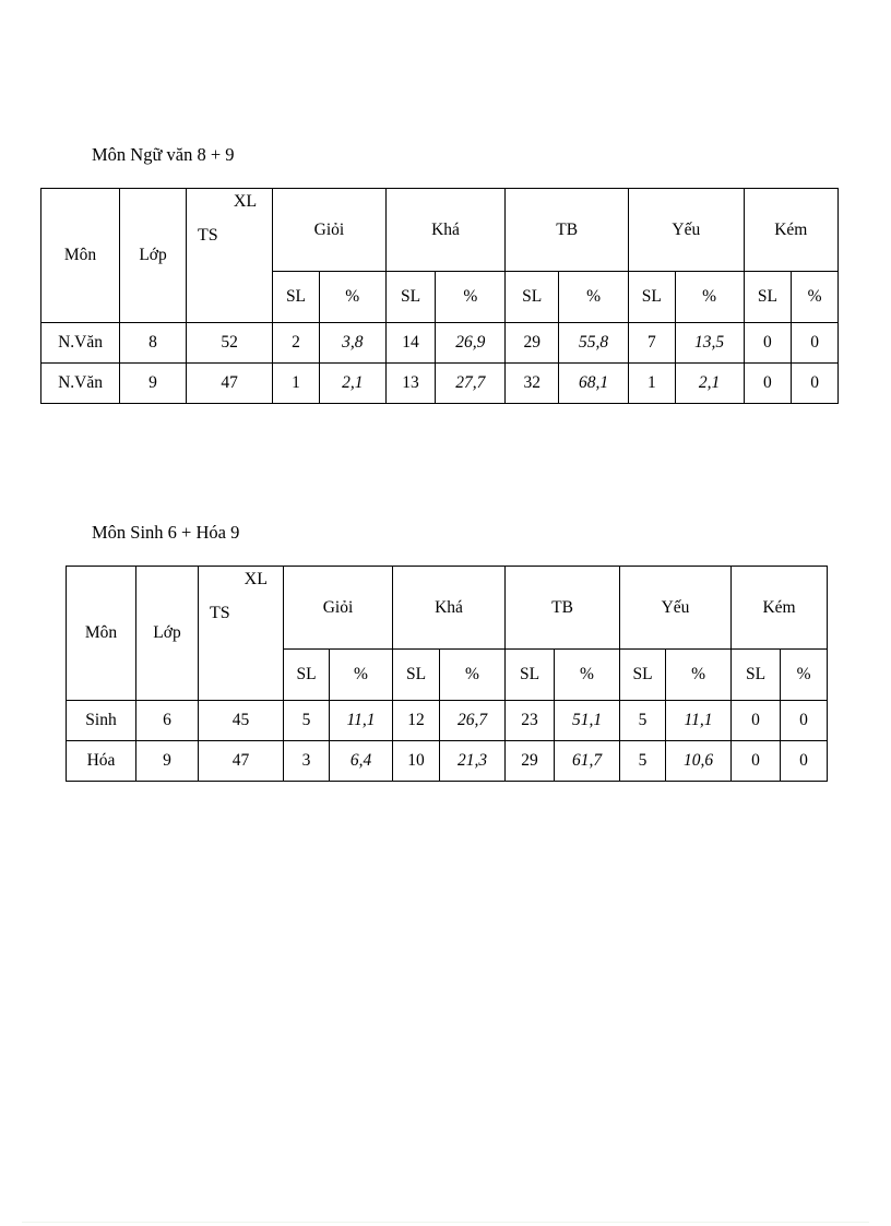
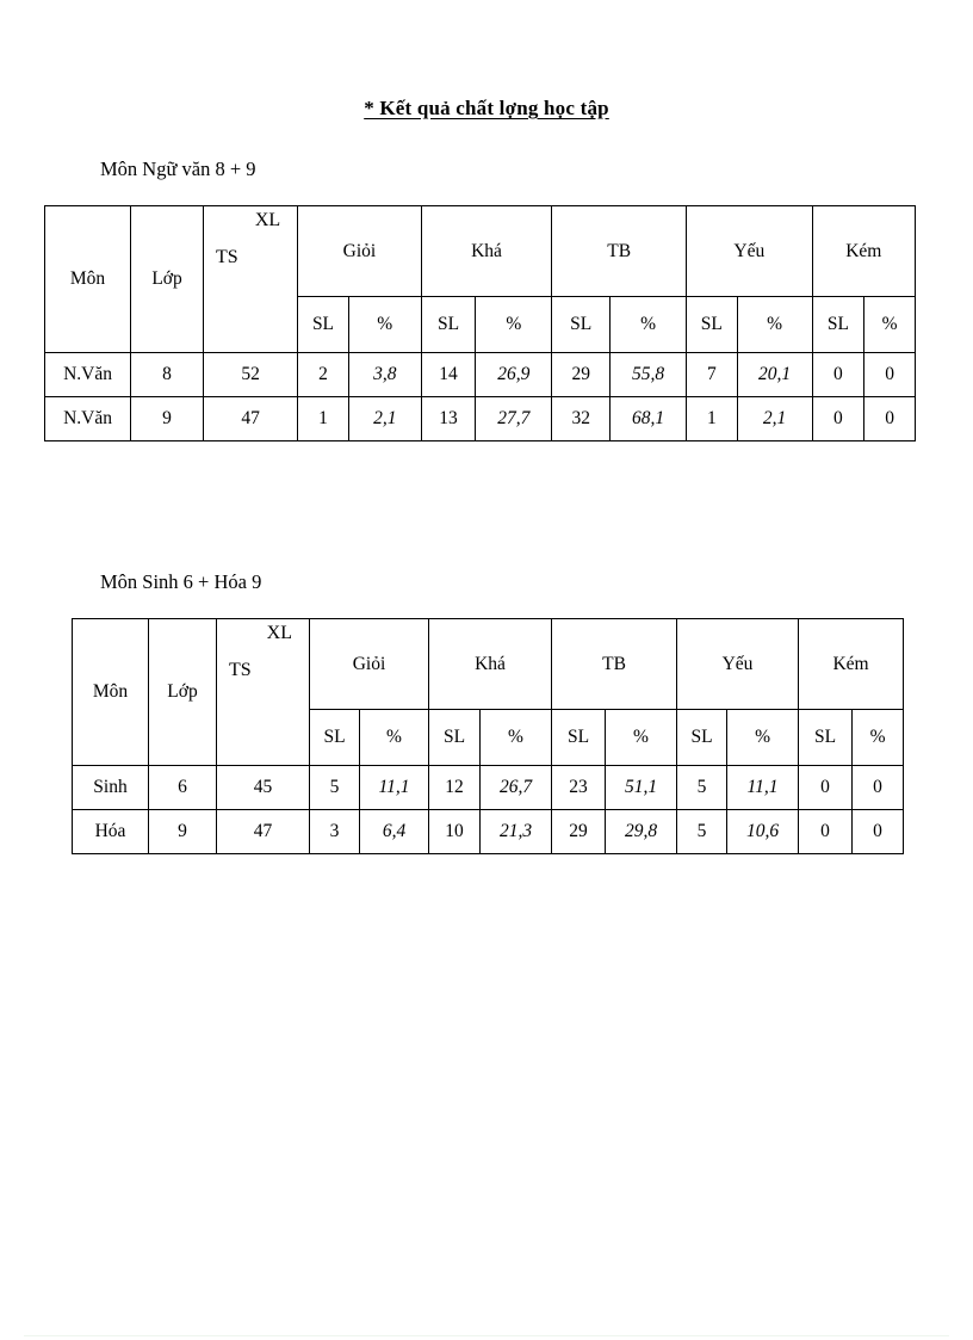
+ * Kết quả chất lợng học tập
  Môn Ngữ văn 8 + 9
  Môn	Lớp	XL TS	Giỏi	Khá	TB	Yếu	Kém
  SL	%	SL	%	SL	%	SL	%	SL	%
- N.Văn	8	52	2	3,8	14	26,9	29	55,8	7	13,5	0	0
+ N.Văn	8	52	2	3,8	14	26,9	29	55,8	7	20,1	0	0
  N.Văn	9	47	1	2,1	13	27,7	32	68,1	1	2,1	0	0
  Môn Sinh 6 + Hóa 9
  Môn	Lớp	XL TS	Giỏi	Khá	TB	Yếu	Kém
  SL	%	SL	%	SL	%	SL	%	SL	%
  Sinh	6	45	5	11,1	12	26,7	23	51,1	5	11,1	0	0
- Hóa	9	47	3	6,4	10	21,3	29	61,7	5	10,6	0	0
+ Hóa	9	47	3	6,4	10	21,3	29	29,8	5	10,6	0	0
